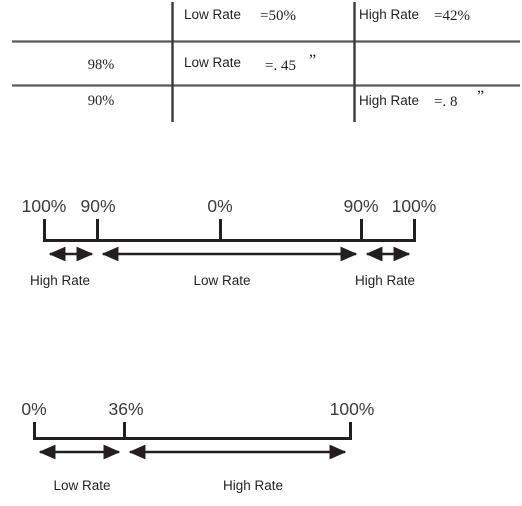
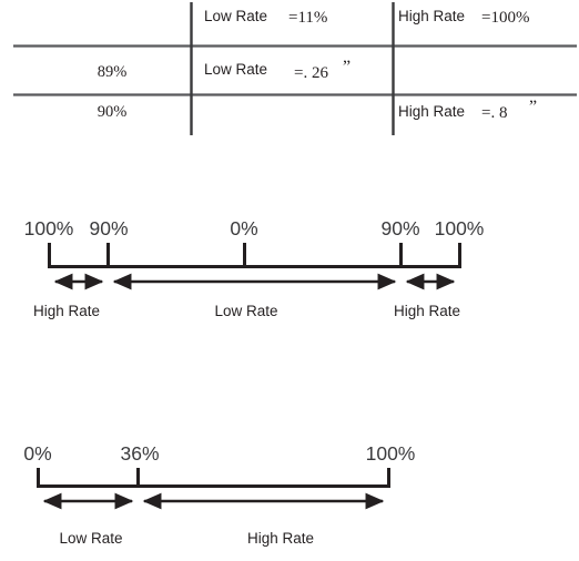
  Low Rate
- =50%
+ =11%
  High Rate
- =42%
+ =100%
- 98%
+ 89%
  Low Rate
- =. 45
+ =. 26
  ”
  90%
  High Rate
  =. 8
  ”
  100%
  90%
  0%
  90%
  100%
  High Rate
  Low Rate
  High Rate
  0%
  36%
  100%
  Low Rate
  High Rate
